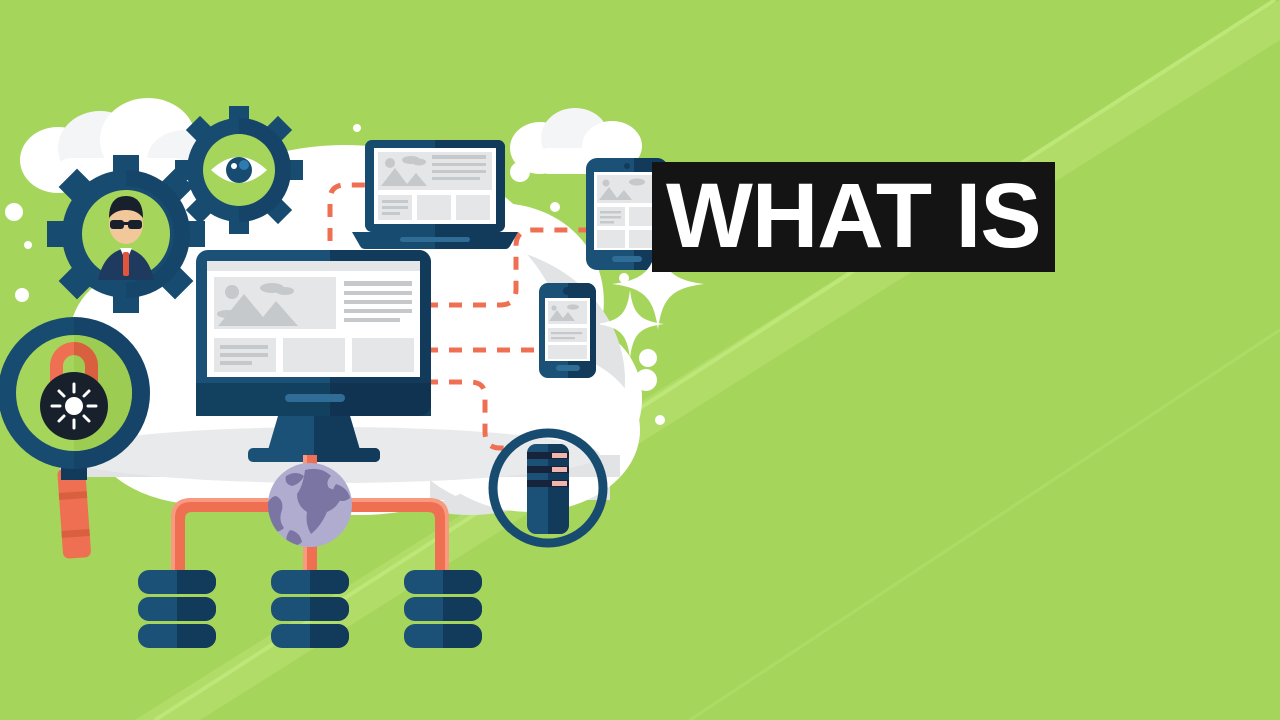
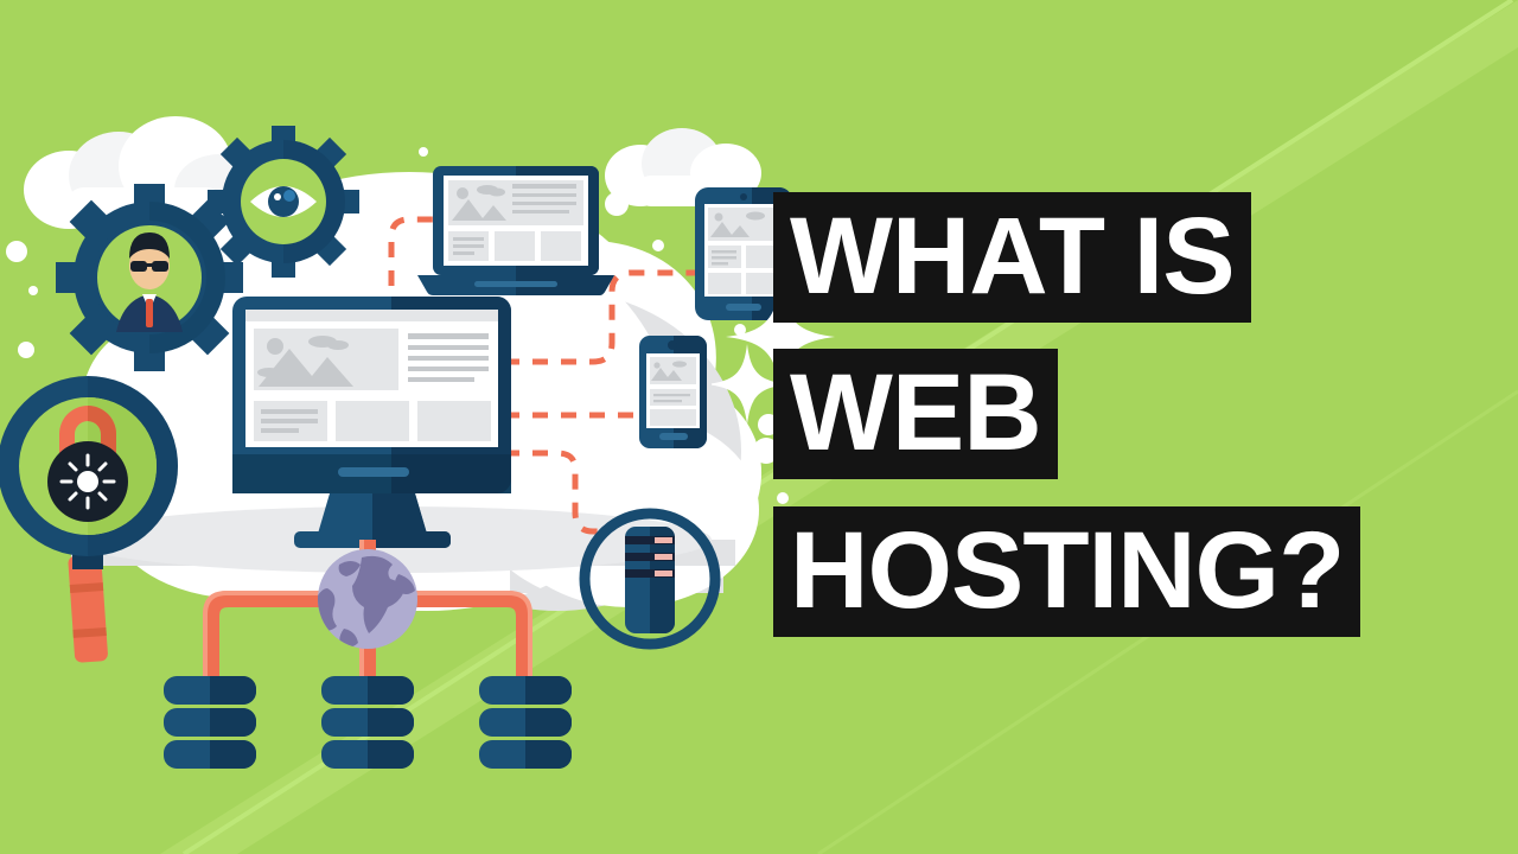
  WHAT IS
+ WEB
+ HOSTING?
